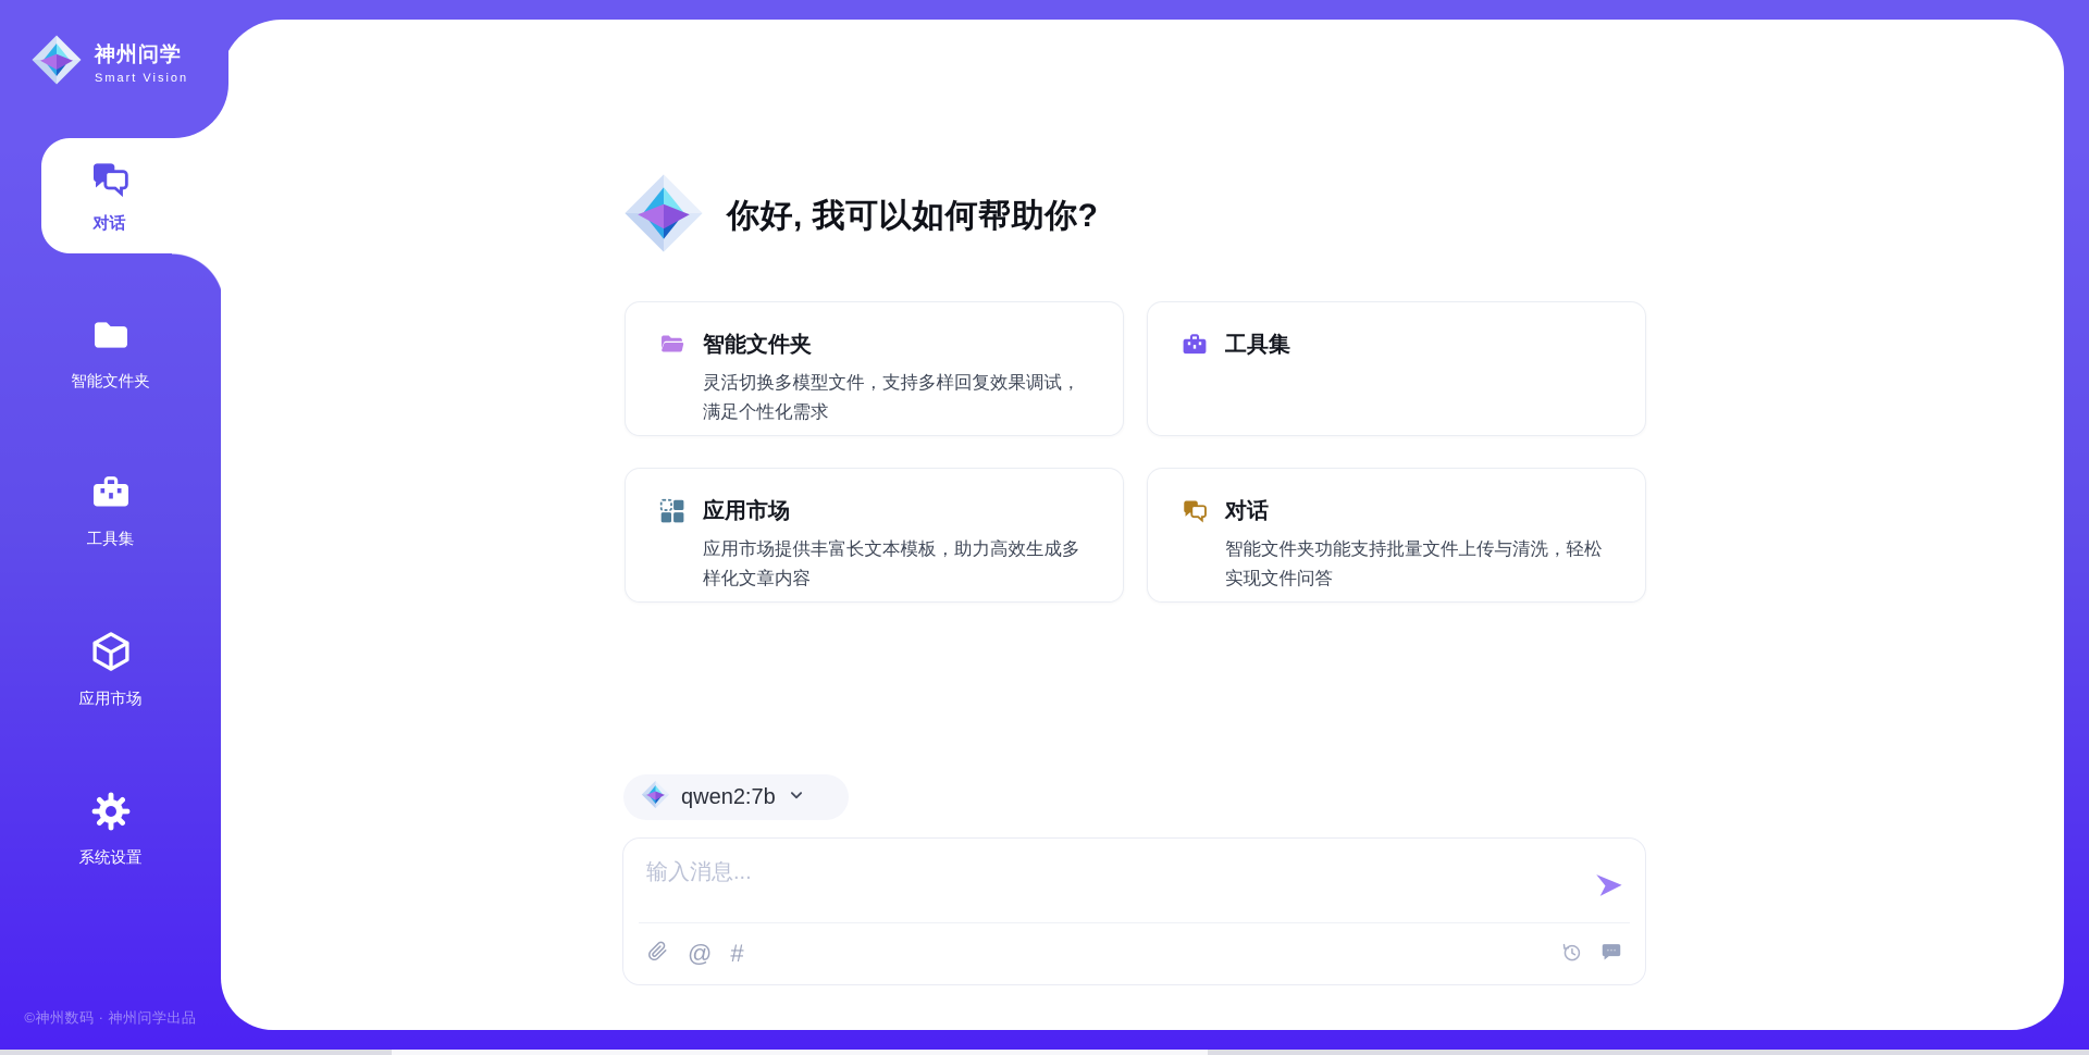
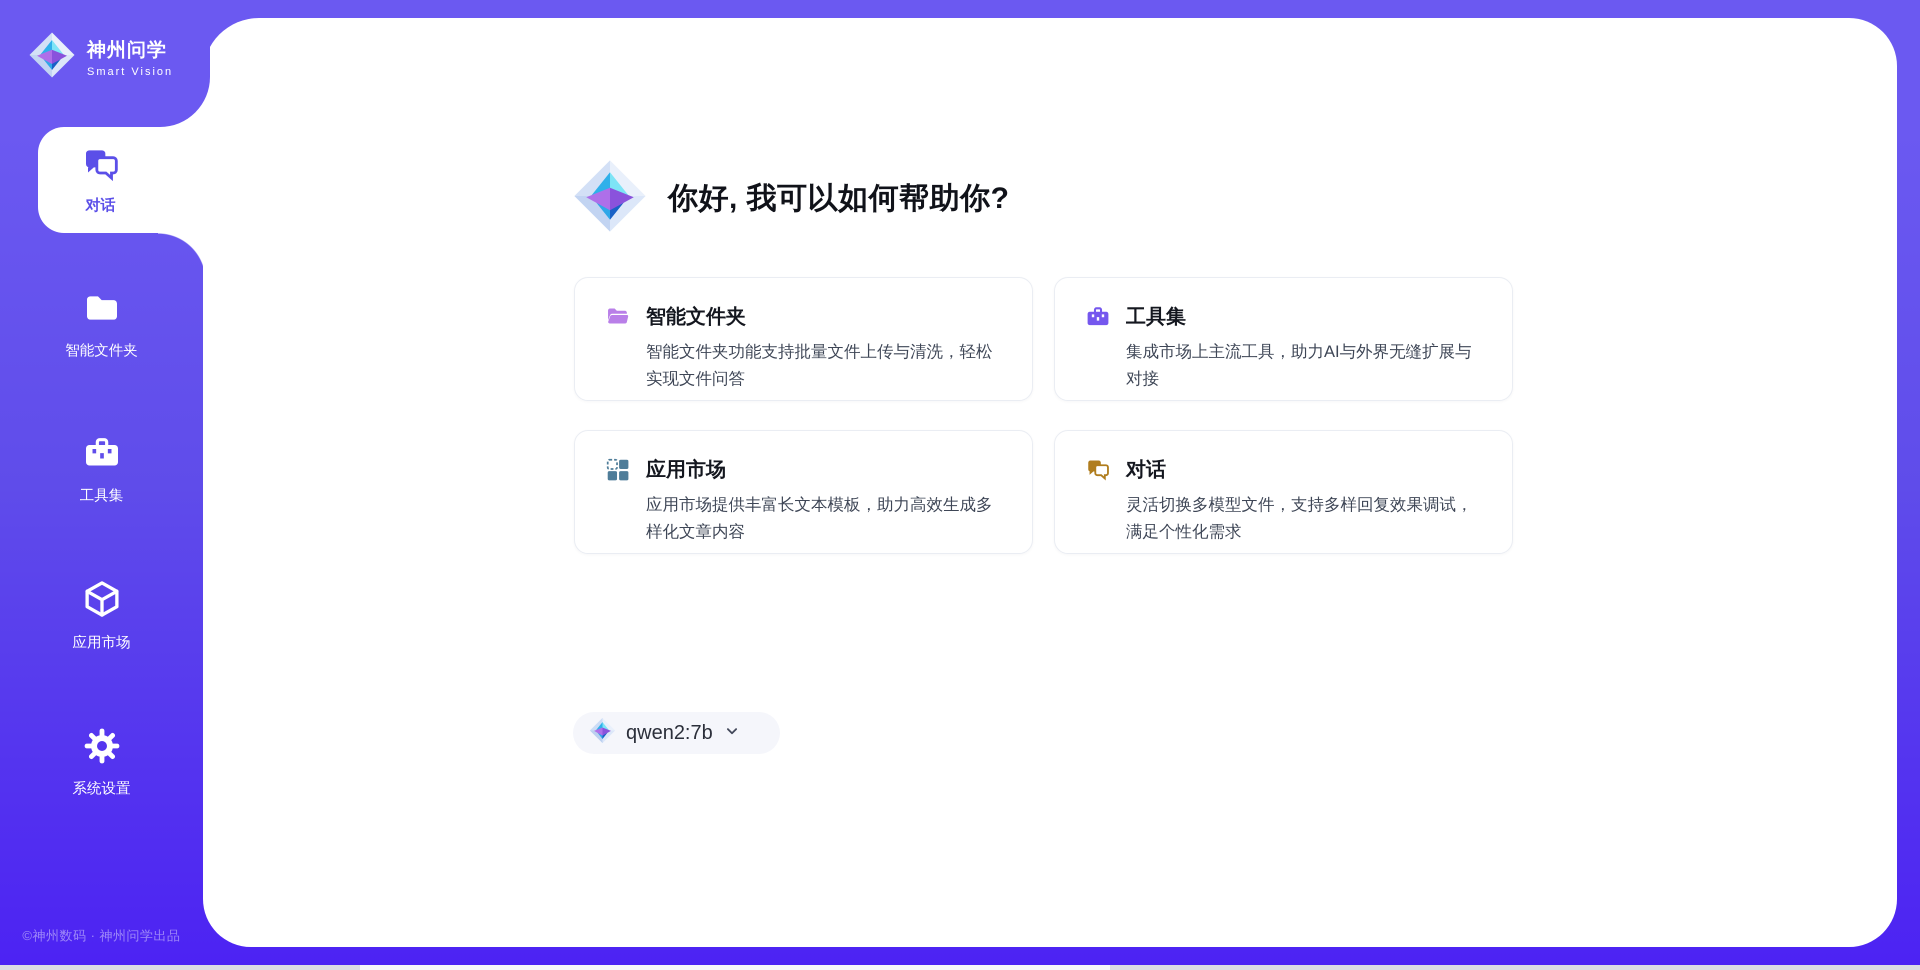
  神州问学
  Smart Vision
  对话
  智能文件夹
  工具集
  应用市场
  系统设置
  ©神州数码 · 神州问学出品
  你好, 我可以如何帮助你?
  智能文件夹
- 灵活切换多模型文件，支持多样回复效果调试，满足个性化需求
+ 智能文件夹功能支持批量文件上传与清洗，轻松实现文件问答
  工具集
+ 集成市场上主流工具，助力AI与外界无缝扩展与对接
  应用市场
  应用市场提供丰富长文本模板，助力高效生成多样化文章内容
  对话
- 智能文件夹功能支持批量文件上传与清洗，轻松实现文件问答
+ 灵活切换多模型文件，支持多样回复效果调试，满足个性化需求
  qwen2:7b
- 输入消息...
- @
- #
